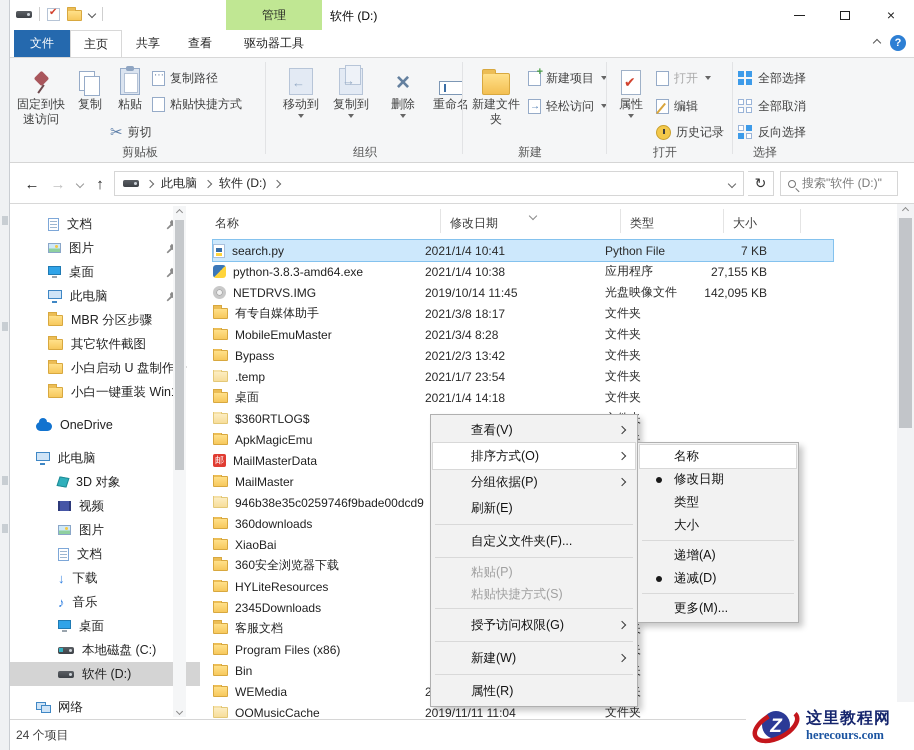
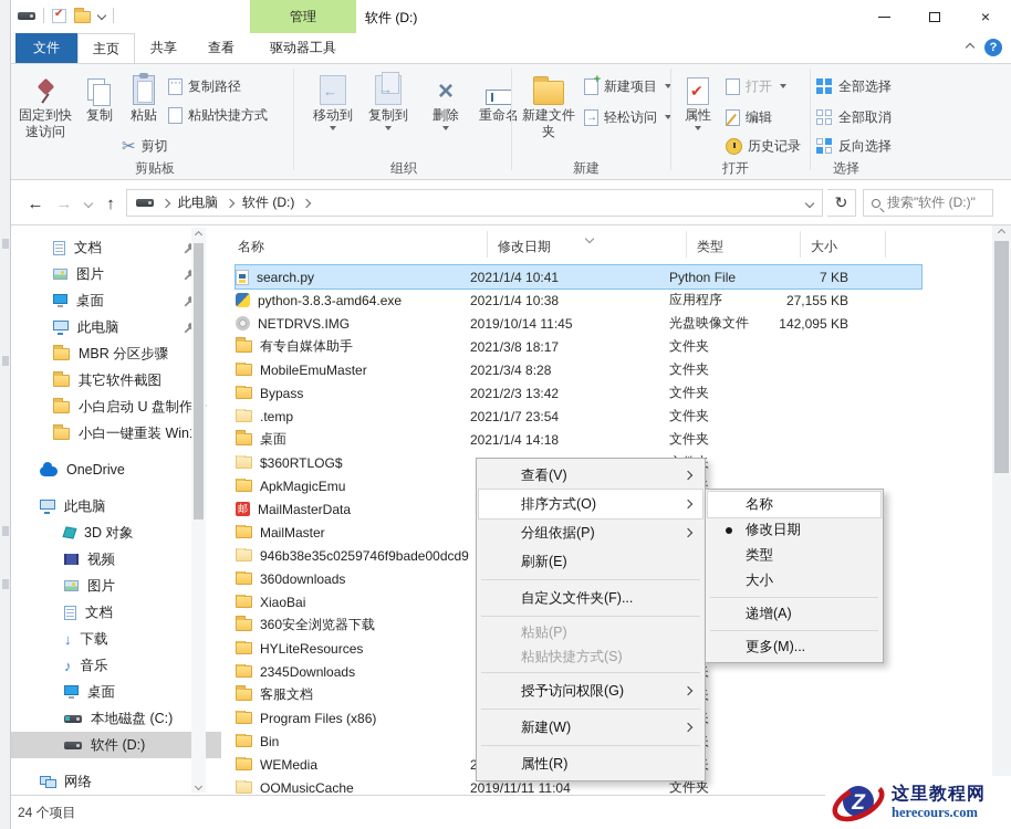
  管理
  软件 (D:)
  ×
  文件
  主页
  共享
  查看
  驱动器工具
  ?
  固定到快速访问
  复制
  粘贴
  复制路径
  粘贴快捷方式
  ✂
  剪切
  剪贴板
  移动到
  复制到
  ×
  删除
  重命名
  组织
  新建文件夹
  新建项目
  轻松访问
  新建
  属性
  打开
  编辑
  历史记录
  打开
  全部选择
  全部取消
  反向选择
  选择
  ←
  →
  ↑
  此电脑
  软件 (D:)
  ↻
  搜索"软件 (D:)"
  文档
  图片
  桌面
  此电脑
  MBR 分区步骤
  其它软件截图
  小白启动 U 盘制作
  小白一键重装 Win
  OneDrive
  此电脑
  3D 对象
  视频
  图片
  文档
  下载
  音乐
  桌面
  本地磁盘 (C:)
  软件 (D:)
  网络
  名称
  修改日期
  类型
  大小
  search.py
  2021/1/4 10:41
  Python File
  7 KB
  python-3.8.3-amd64.exe
  2021/1/4 10:38
  应用程序
  27,155 KB
  NETDRVS.IMG
  2019/10/14 11:45
  光盘映像文件
  142,095 KB
  有专自媒体助手
  2021/3/8 18:17
  文件夹
  MobileEmuMaster
  2021/3/4 8:28
  文件夹
  Bypass
  2021/2/3 13:42
  文件夹
  .temp
  2021/1/7 23:54
  文件夹
  桌面
  2021/1/4 14:18
  文件夹
  $360RTLOG$
  ApkMagicEmu
  邮
  MailMasterData
  MailMaster
  946b38e35c0259746f9bade00dcd9
  360downloads
  XiaoBai
  360安全浏览器下载
  HYLiteResources
  2345Downloads
  客服文档
  Program Files (x86)
  Bin
  WEMedia
  OOMusicCache
  2019/11/11 11:04
  文件夹
  24 个项目
  查看(V)
  排序方式(O)
  分组依据(P)
  刷新(E)
  自定义文件夹(F)...
  粘贴(P)
  粘贴快捷方式(S)
  授予访问权限(G)
  新建(W)
  属性(R)
  名称
  修改日期
  类型
  大小
  递增(A)
- 递减(D)
  更多(M)...
  Z
  这里教程网
  herecours.com
